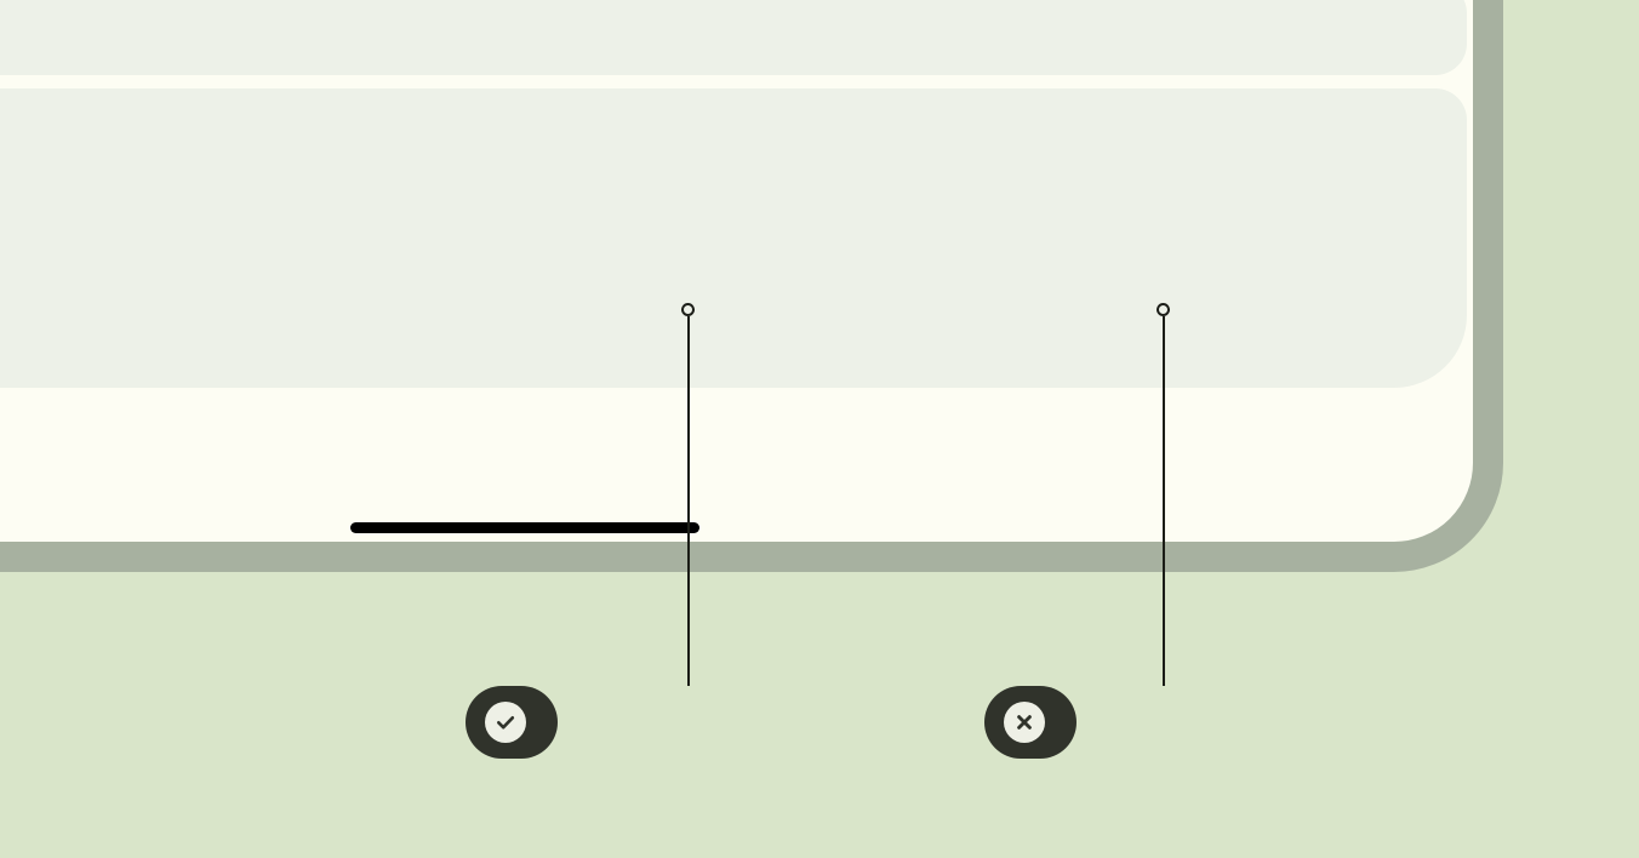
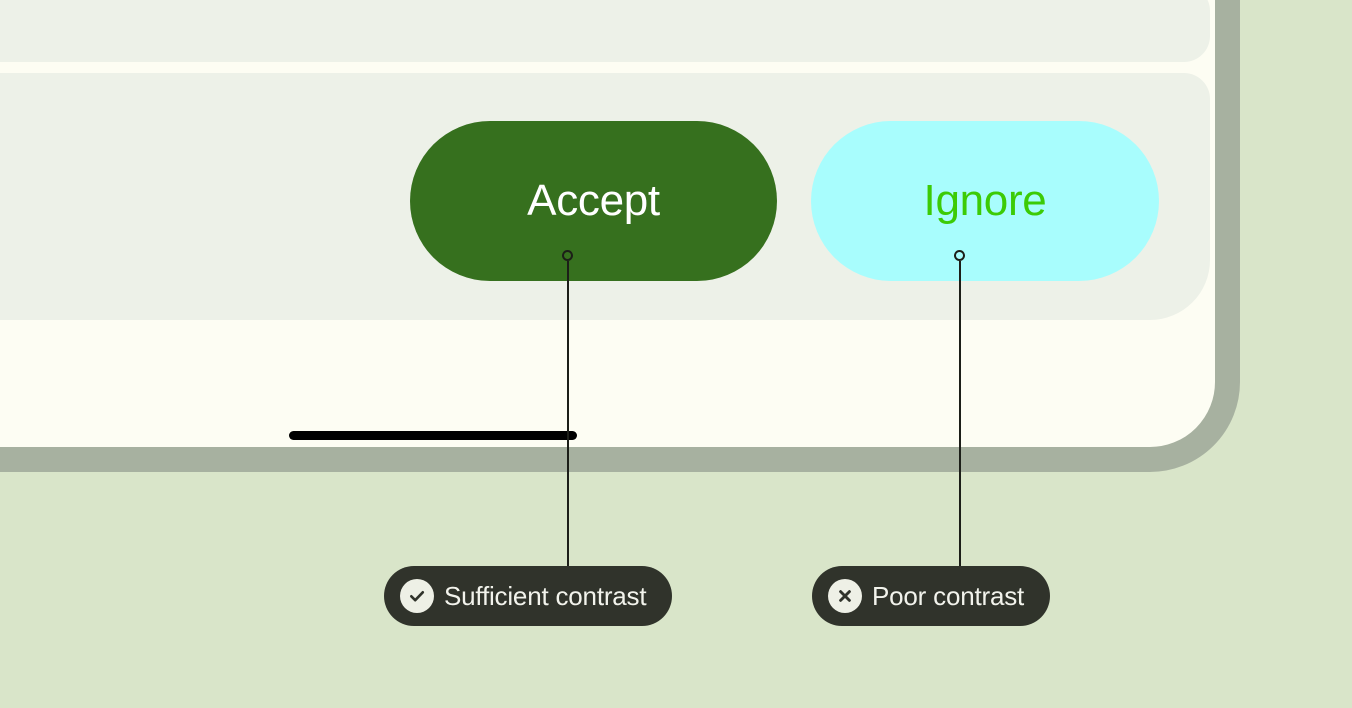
+ Accept
+ Ignore
+ Sufficient contrast
+ Poor contrast
